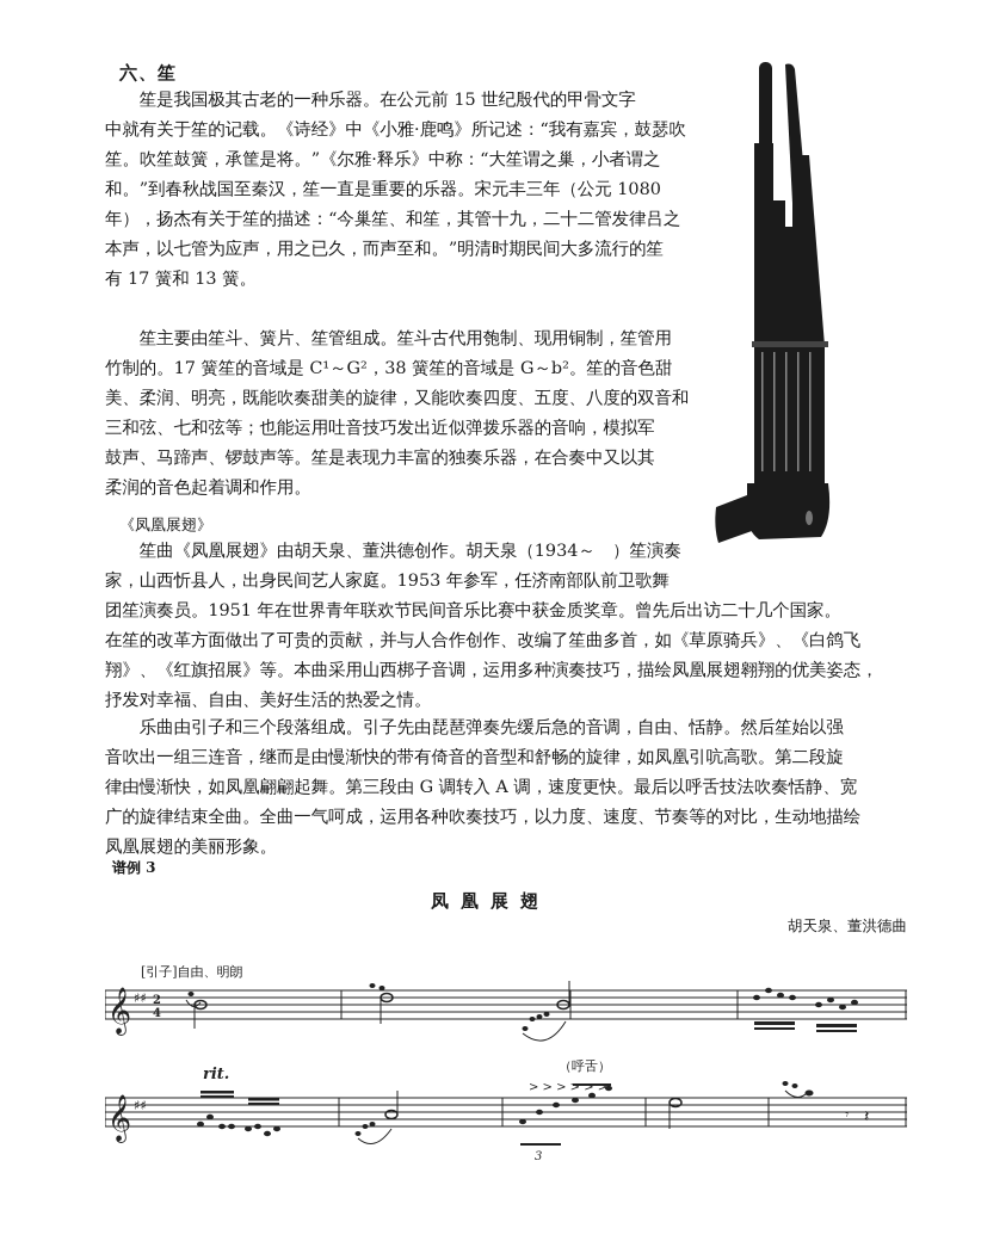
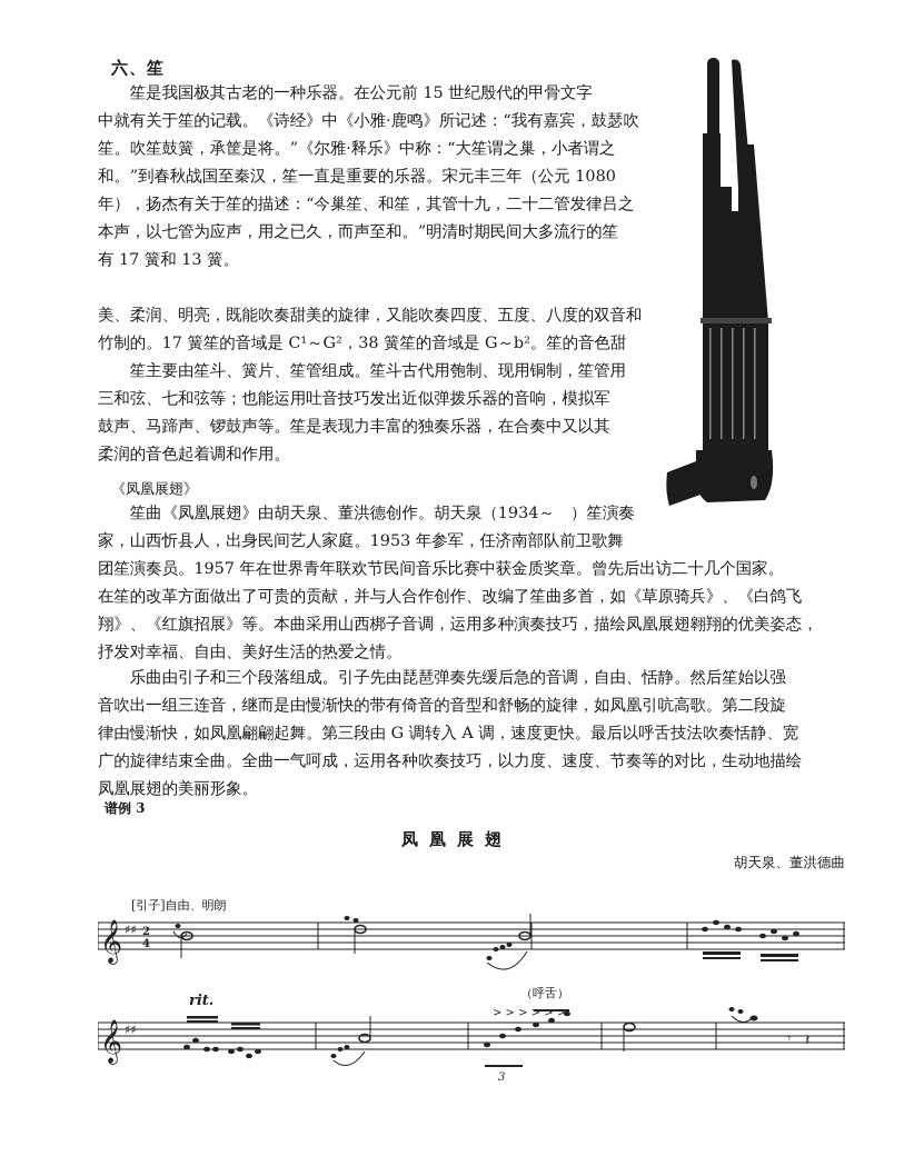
  六、笙
  笙是我国极其古老的一种乐器。在公元前 15 世纪殷代的甲骨文字
  中就有关于笙的记载。《诗经》中《小雅·鹿鸣》所记述：“我有嘉宾，鼓瑟吹
  笙。吹笙鼓簧，承筐是将。”《尔雅·释乐》中称：“大笙谓之巢，小者谓之
  和。”到春秋战国至秦汉，笙一直是重要的乐器。宋元丰三年（公元 1080
  年），扬杰有关于笙的描述：“今巢笙、和笙，其管十九，二十二管发律吕之
  本声，以七管为应声，用之已久，而声至和。”明清时期民间大多流行的笙
  有 17 簧和 13 簧。
- 笙主要由笙斗、簧片、笙管组成。笙斗古代用匏制、现用铜制，笙管用
+ 美、柔润、明亮，既能吹奏甜美的旋律，又能吹奏四度、五度、八度的双音和
  竹制的。17 簧笙的音域是 C¹～G²，38 簧笙的音域是 G～b²。笙的音色甜
- 美、柔润、明亮，既能吹奏甜美的旋律，又能吹奏四度、五度、八度的双音和
+ 笙主要由笙斗、簧片、笙管组成。笙斗古代用匏制、现用铜制，笙管用
  三和弦、七和弦等；也能运用吐音技巧发出近似弹拨乐器的音响，模拟军
  鼓声、马蹄声、锣鼓声等。笙是表现力丰富的独奏乐器，在合奏中又以其
  柔润的音色起着调和作用。
  《凤凰展翅》
  笙曲《凤凰展翅》由胡天泉、董洪德创作。胡天泉（1934～ ）笙演奏
  家，山西忻县人，出身民间艺人家庭。1953 年参军，任济南部队前卫歌舞
- 团笙演奏员。1951 年在世界青年联欢节民间音乐比赛中获金质奖章。曾先后出访二十几个国家。
+ 团笙演奏员。1957 年在世界青年联欢节民间音乐比赛中获金质奖章。曾先后出访二十几个国家。
  在笙的改革方面做出了可贵的贡献，并与人合作创作、改编了笙曲多首，如《草原骑兵》、《白鸽飞
  翔》、《红旗招展》等。本曲采用山西梆子音调，运用多种演奏技巧，描绘凤凰展翅翱翔的优美姿态，
  抒发对幸福、自由、美好生活的热爱之情。
  乐曲由引子和三个段落组成。引子先由琵琶弹奏先缓后急的音调，自由、恬静。然后笙始以强
  音吹出一组三连音，继而是由慢渐快的带有倚音的音型和舒畅的旋律，如凤凰引吭高歌。第二段旋
  律由慢渐快，如凤凰翩翩起舞。第三段由 G 调转入 A 调，速度更快。最后以呼舌技法吹奏恬静、宽
  广的旋律结束全曲。全曲一气呵成，运用各种吹奏技巧，以力度、速度、节奏等的对比，生动地描绘
  凤凰展翅的美丽形象。
  谱例 3
  凤凰展翅
  胡天泉、董洪德曲
  𝄞
  ♯♯
  2
  4
  [引子]自由、明朗
  𝄞
  ♯♯
  rit.
  （呼舌）
  3
  > > > > > >
  𝄾
  𝄽
